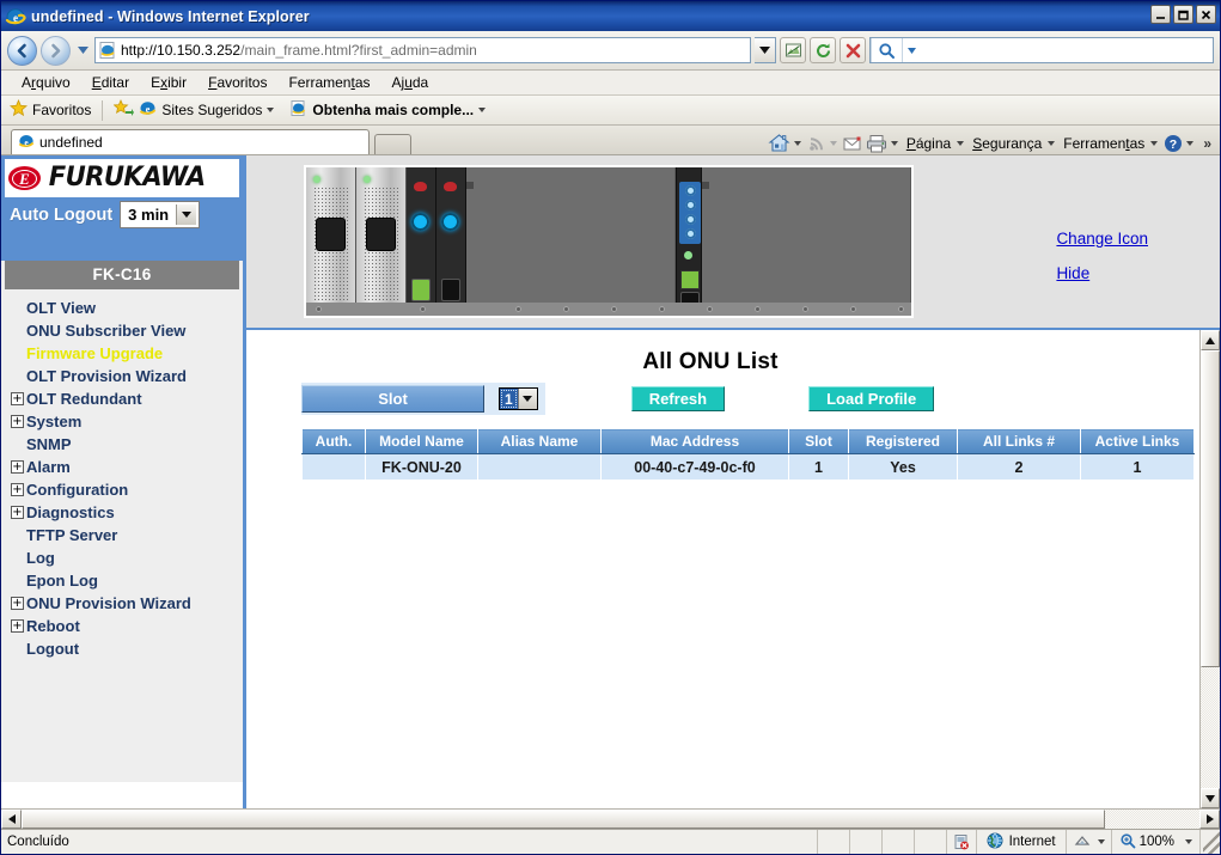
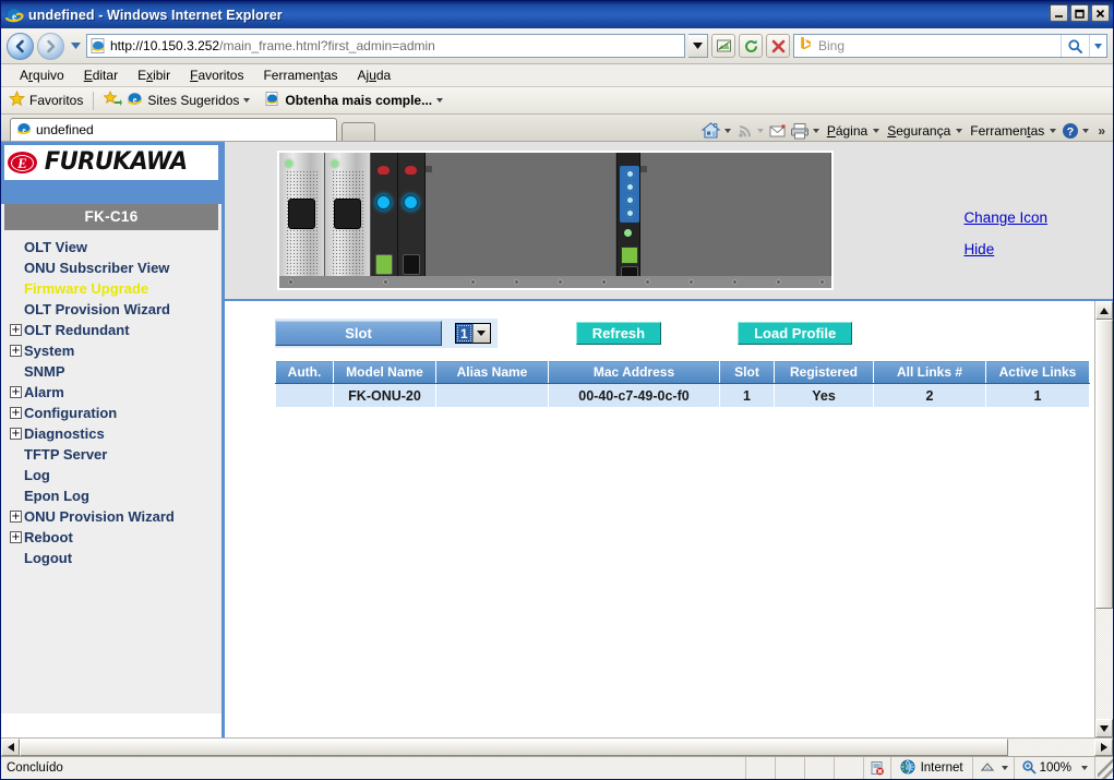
  e
  undefined - Windows Internet Explorer
  http://10.150.3.252/main_frame.html?first_admin=admin
+ Bing
  Arquivo
  Editar
  Exibir
  Favoritos
  Ferramentas
  Ajuda
  Favoritos
  e
  Sites Sugeridos
  Obtenha mais comple...
  e
  undefined
  Página
  Segurança
  Ferramentas
  ?
  »
  E
  FURUKAWA
- Auto Logout
- 3 min
  FK-C16
  OLT View
  ONU Subscriber View
  Firmware Upgrade
  OLT Provision Wizard
  +
  OLT Redundant
  +
  System
  SNMP
  +
  Alarm
  +
  Configuration
  +
  Diagnostics
  TFTP Server
  Log
  Epon Log
  +
  ONU Provision Wizard
  +
  Reboot
  Logout
  Change Icon
  Hide
- All ONU List
  Slot
  1
  Refresh
  Load Profile
  Auth.	Model Name	Alias Name	Mac Address	Slot	Registered	All Links #	Active Links
  	FK-ONU-20		00-40-c7-49-0c-f0	1	Yes	2	1
  Concluído
  Internet
  100%
